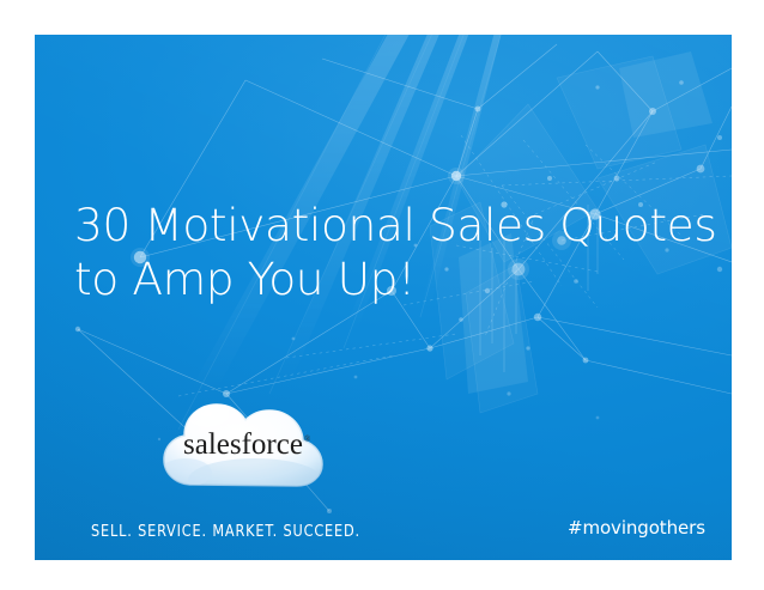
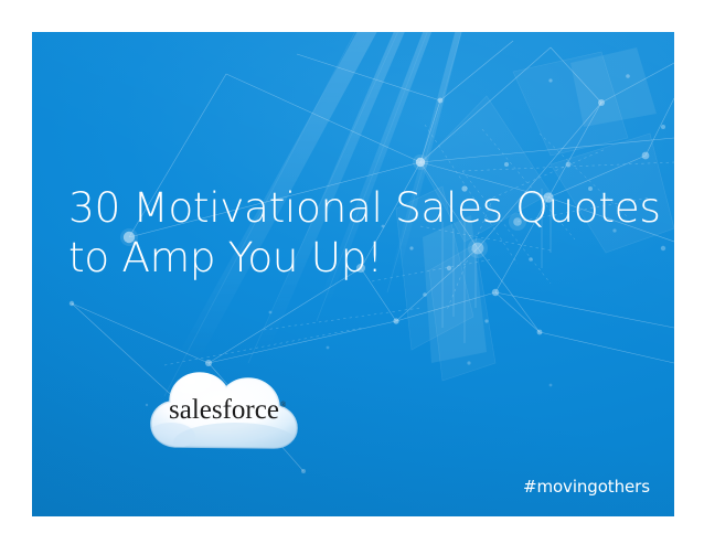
  30 Motivational Sales Quotes
  to Amp You Up!
  salesforce
  ®
- SELL. SERVICE. MARKET. SUCCEED.
  #movingothers
